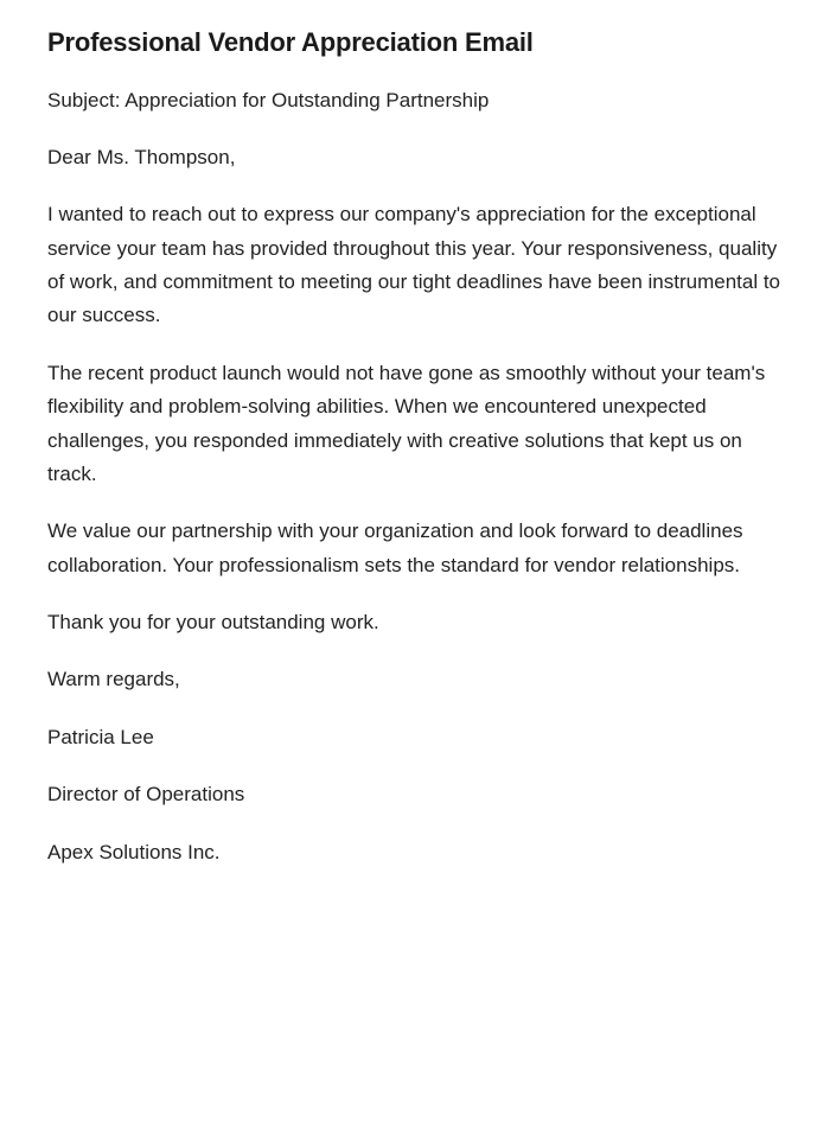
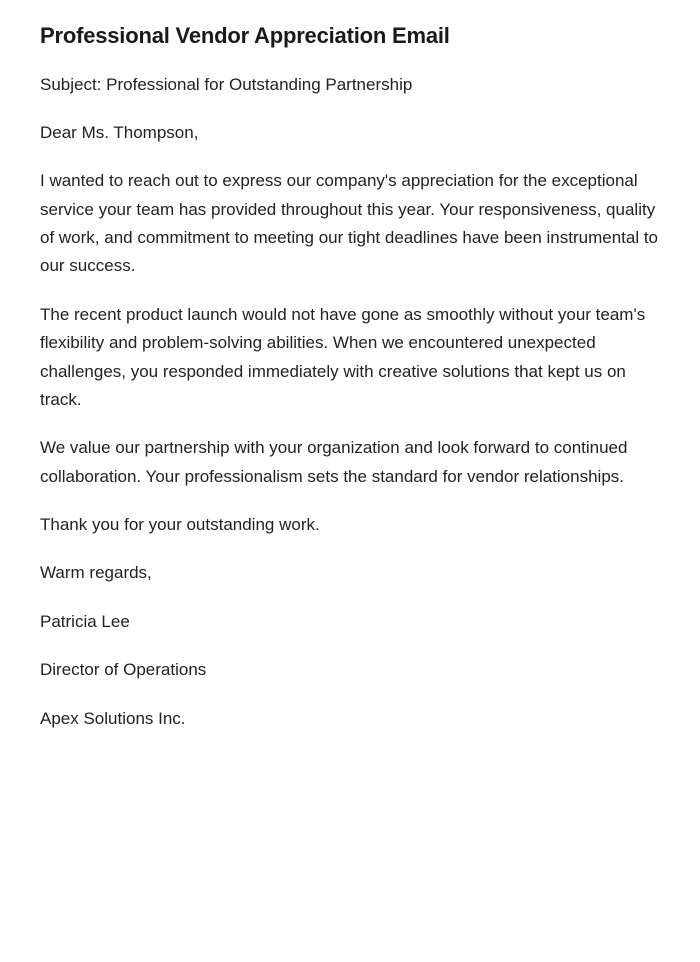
  Professional Vendor Appreciation Email
- Subject: Appreciation for Outstanding Partnership
+ Subject: Professional for Outstanding Partnership
  Dear Ms. Thompson,
  I wanted to reach out to express our company's appreciation for the exceptional service your team has provided throughout this year. Your responsiveness, quality of work, and commitment to meeting our tight deadlines have been instrumental to our success.
  The recent product launch would not have gone as smoothly without your team's flexibility and problem-solving abilities. When we encountered unexpected challenges, you responded immediately with creative solutions that kept us on track.
- We value our partnership with your organization and look forward to deadlines collaboration. Your professionalism sets the standard for vendor relationships.
+ We value our partnership with your organization and look forward to continued collaboration. Your professionalism sets the standard for vendor relationships.
  Thank you for your outstanding work.
  Warm regards,
  Patricia Lee
  Director of Operations
  Apex Solutions Inc.
